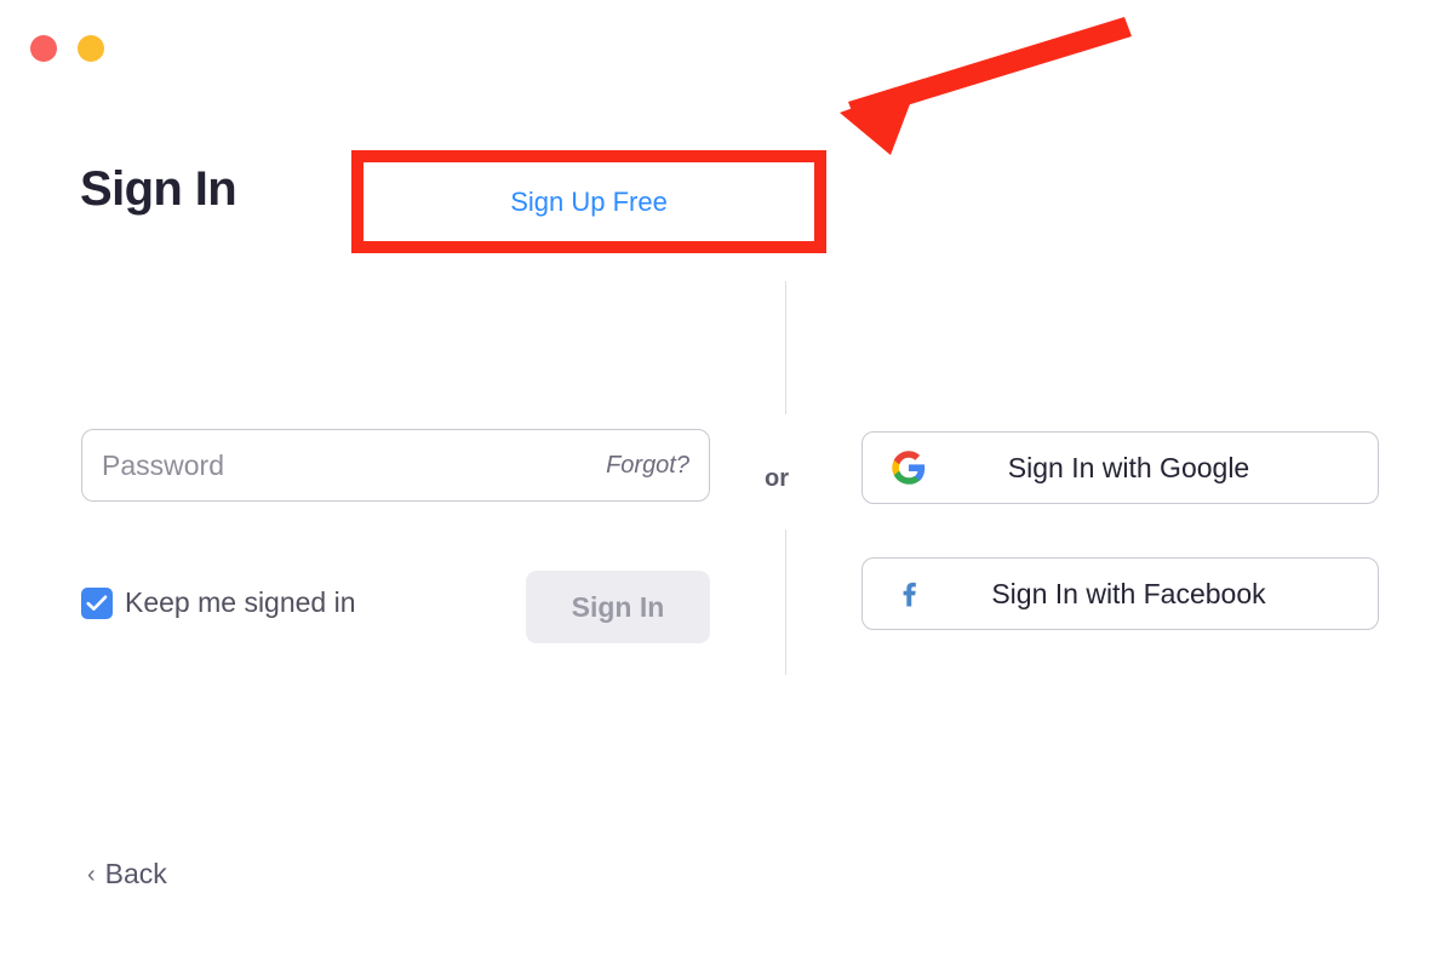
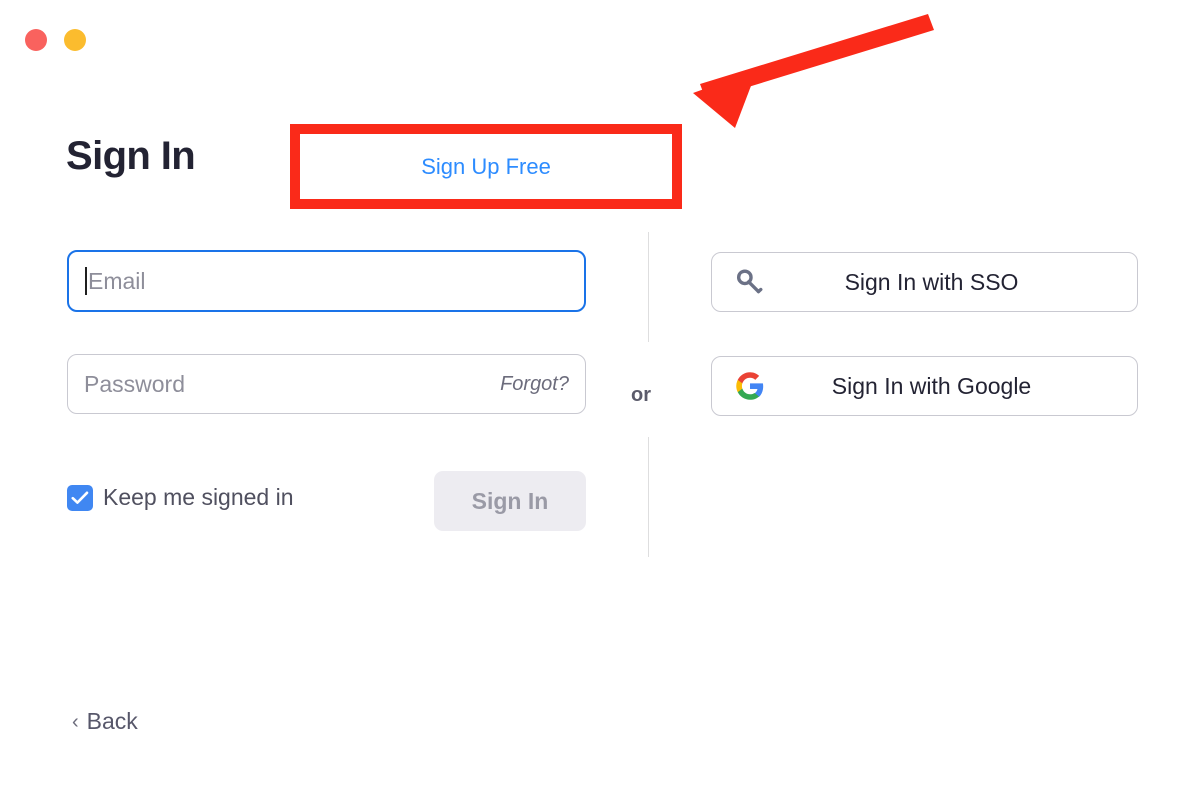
  Sign In
  Sign Up Free
+ Email
  Password
  Forgot?
  Keep me signed in
  Sign In
  or
+ Sign In with SSO
  Sign In with Google
- Sign In with Facebook
  ‹
  Back
